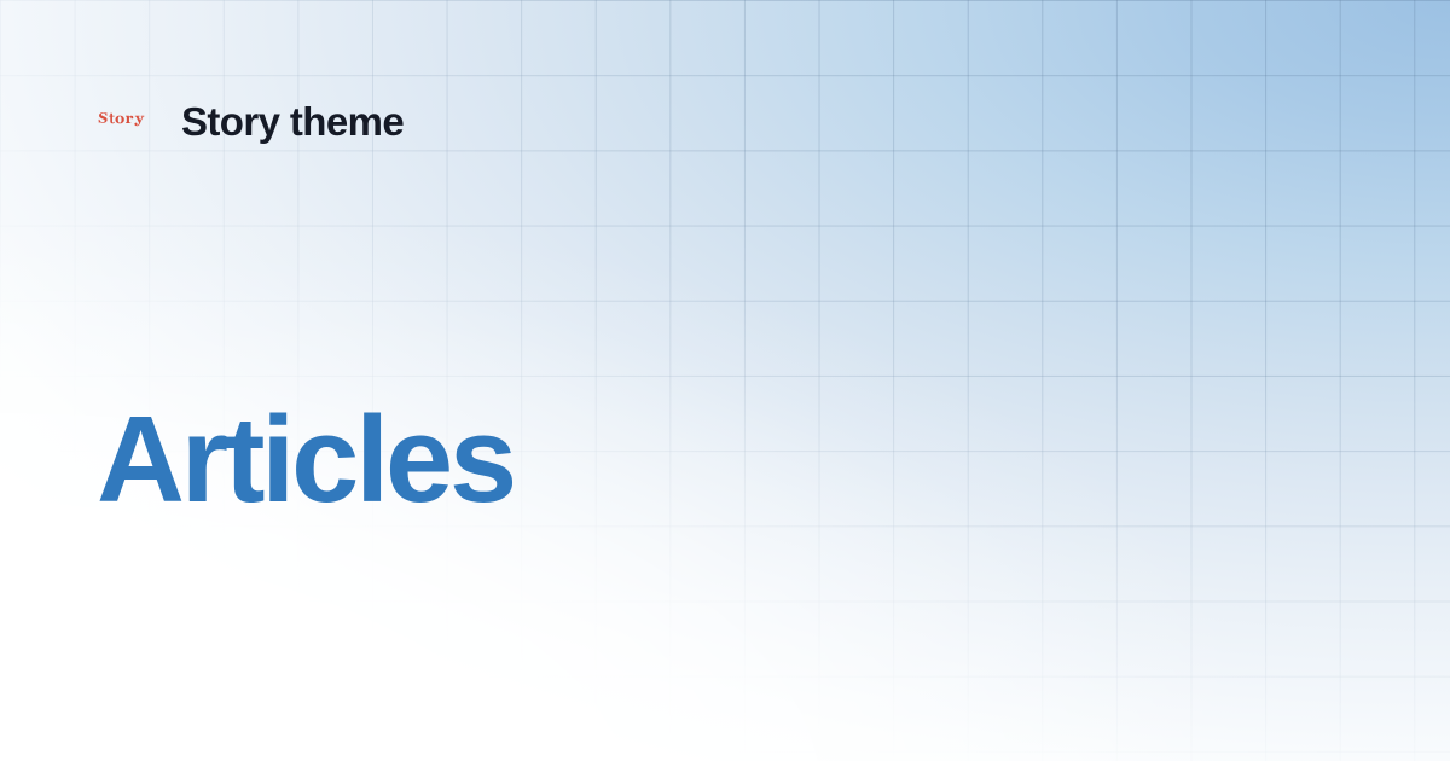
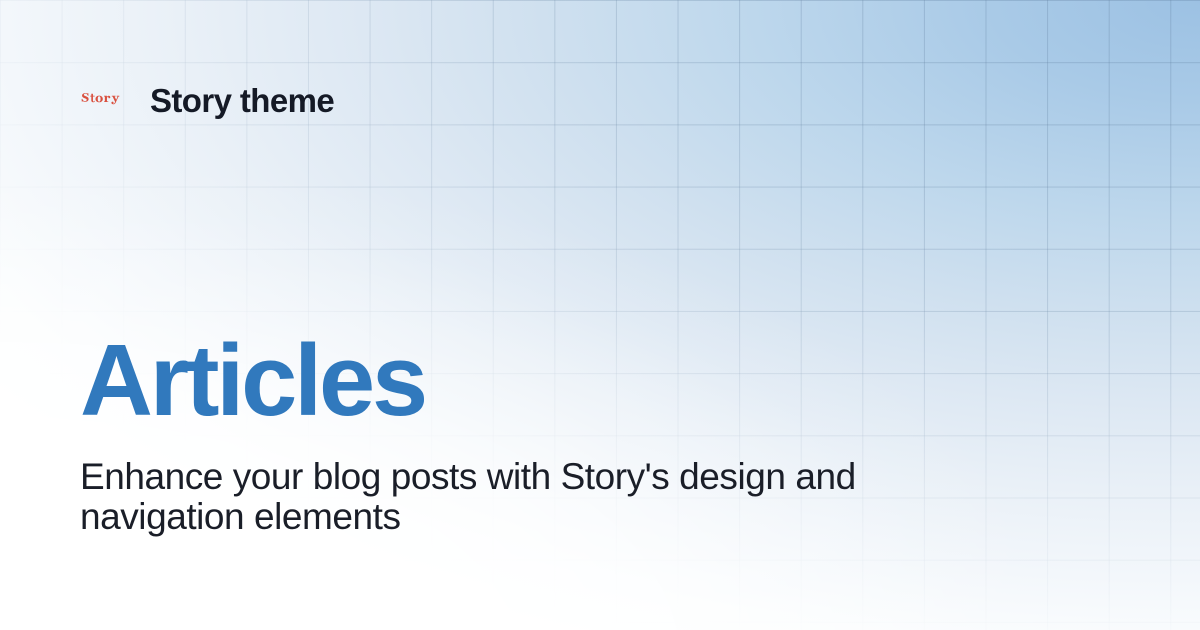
  Story theme
  Articles
+ Enhance your blog posts with Story's design and navigation elements
